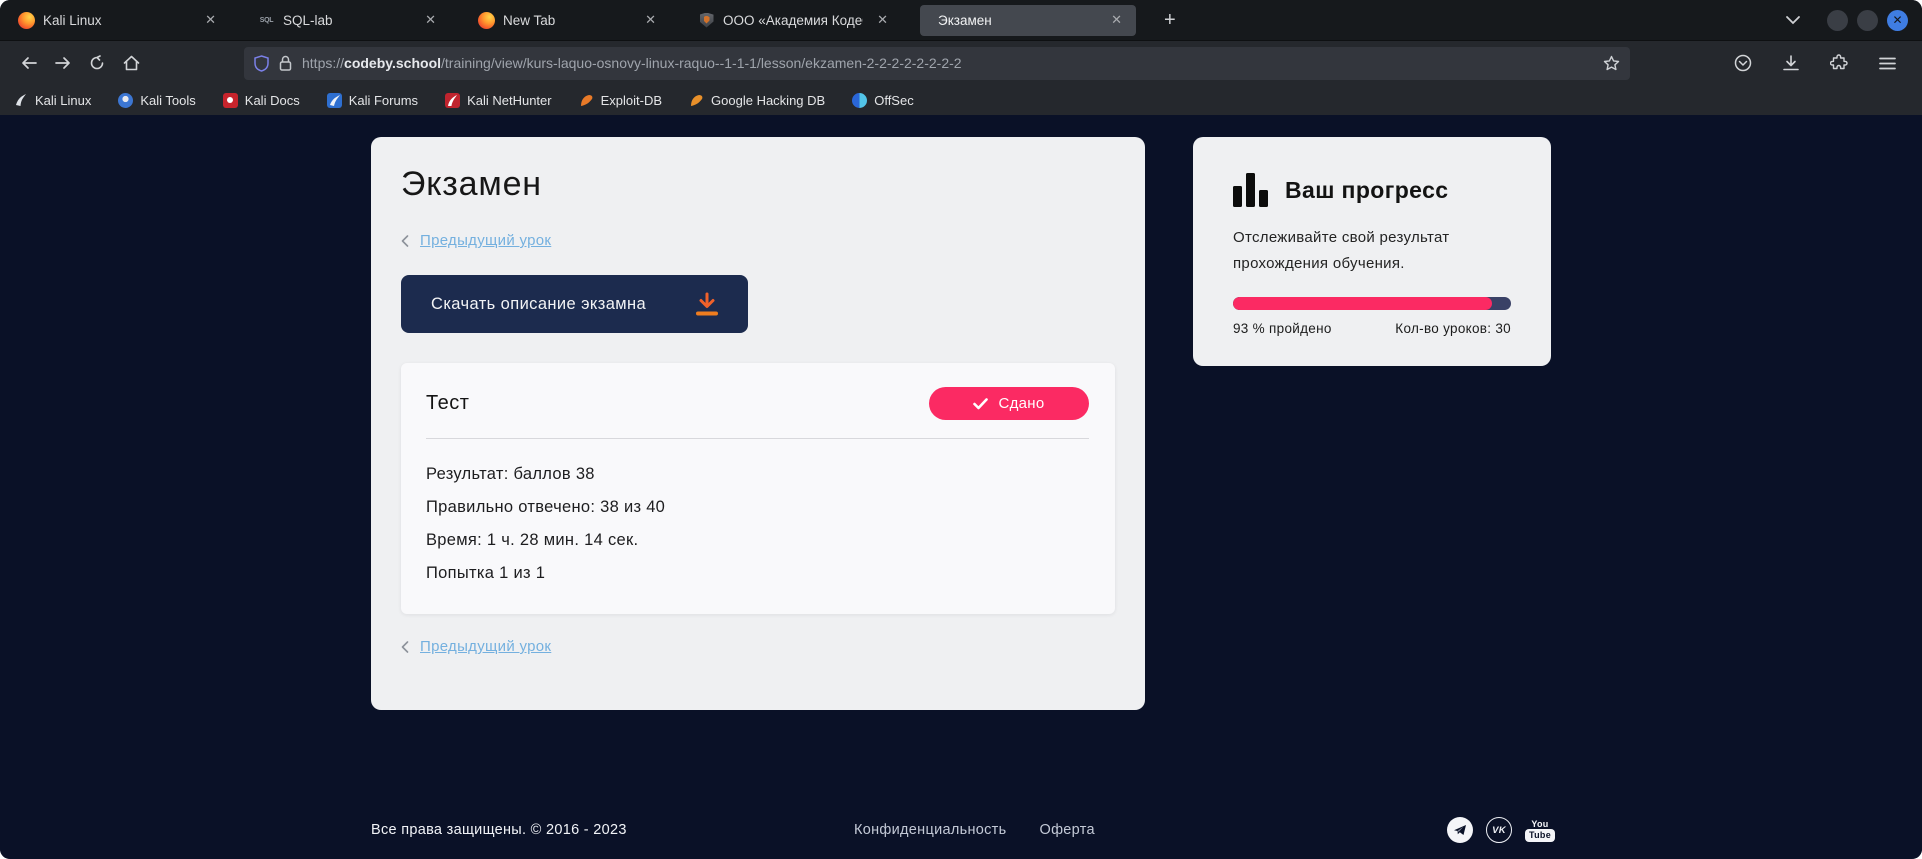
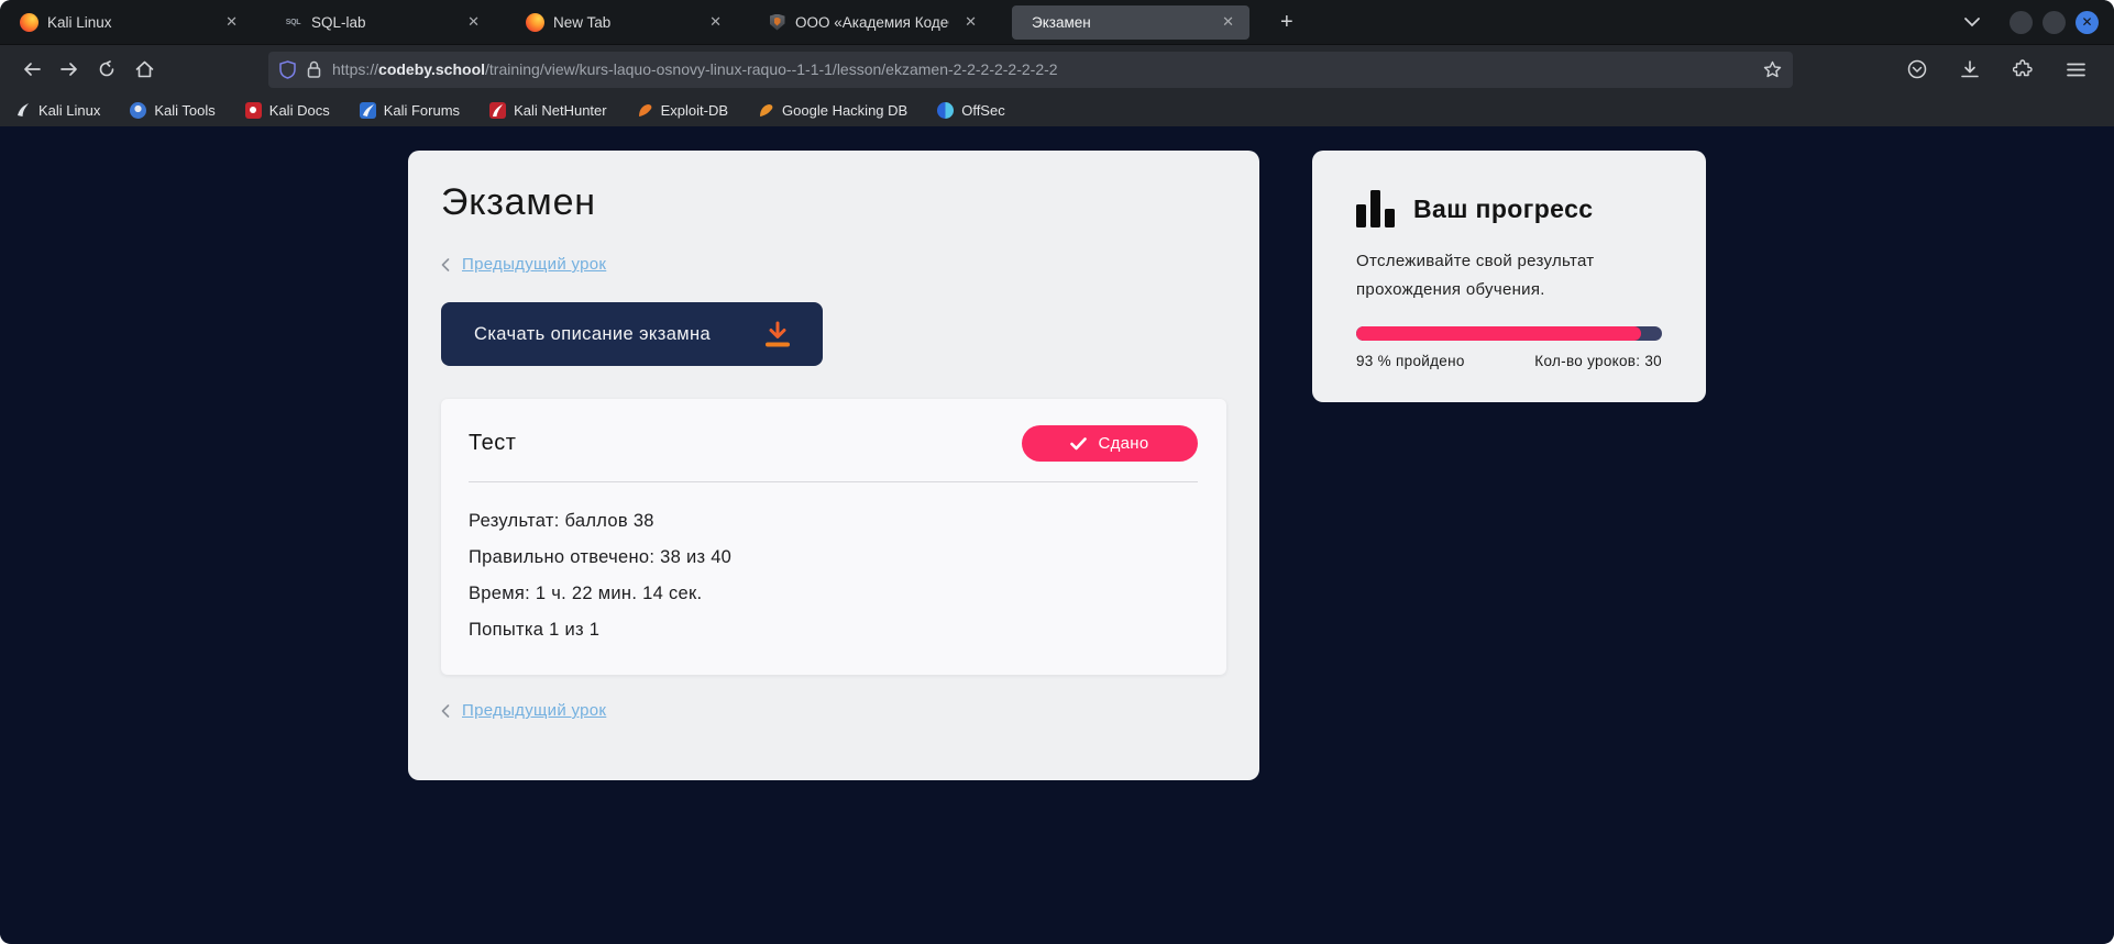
  Kali Linux
  ✕
  SQL-lab
  ✕
  New Tab
  ✕
  ООО «Академия Коде
  ✕
  Экзамен
  ✕
  +
  ✕
  https://codeby.school/training/view/kurs-laquo-osnovy-linux-raquo--1-1-1/lesson/ekzamen-2-2-2-2-2-2-2-2
  Kali Linux
  Kali Tools
  Kali Docs
  Kali Forums
  Kali NetHunter
  Exploit-DB
  Google Hacking DB
  OffSec
  Экзамен
  Предыдущий урок
  Скачать описание экзамна
  Тест
  Сдано
  Результат: баллов 38
  Правильно отвечено: 38 из 40
- Время: 1 ч. 28 мин. 14 сек.
+ Время: 1 ч. 22 мин. 14 сек.
  Попытка 1 из 1
  Предыдущий урок
  Ваш прогресс
  Отслеживайте свой результат прохождения обучения.
  93 % пройдено
  Кол-во уроков: 30
- Все права защищены. © 2016 - 2023
- Конфиденциальность
- Оферта
- VK
- You
- Tube
